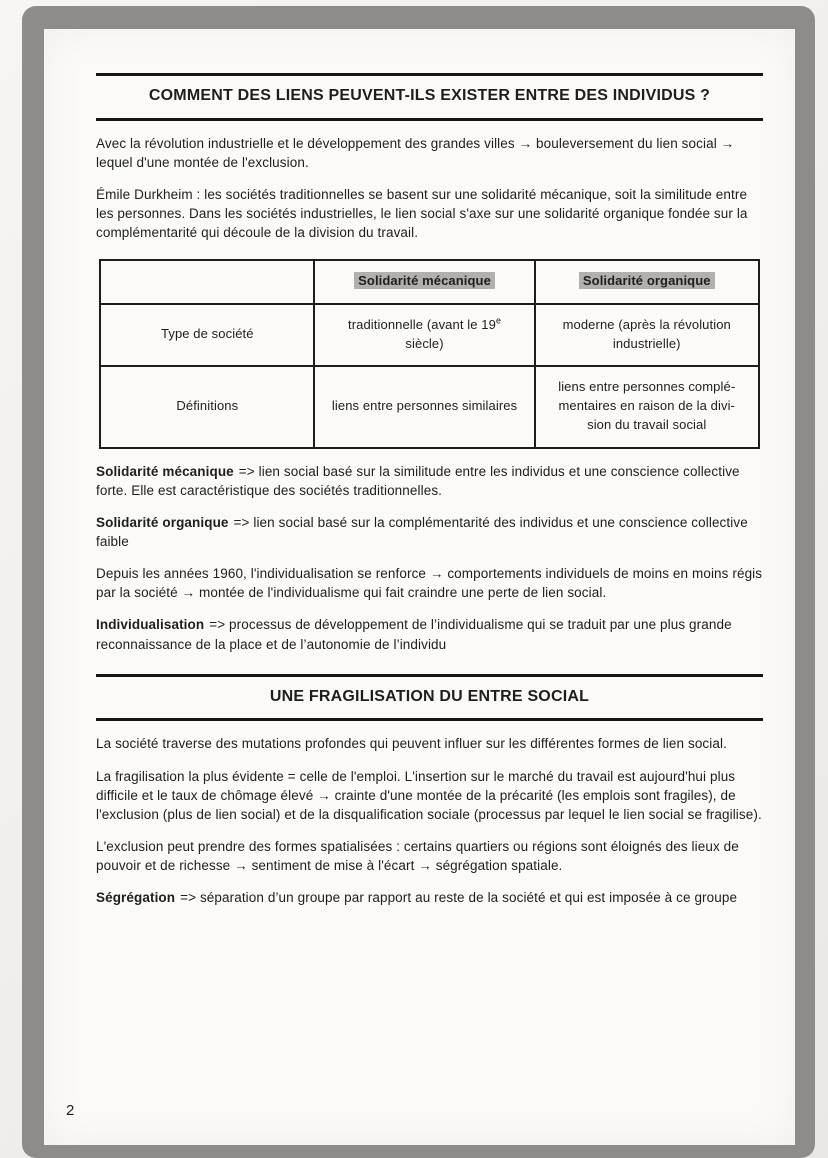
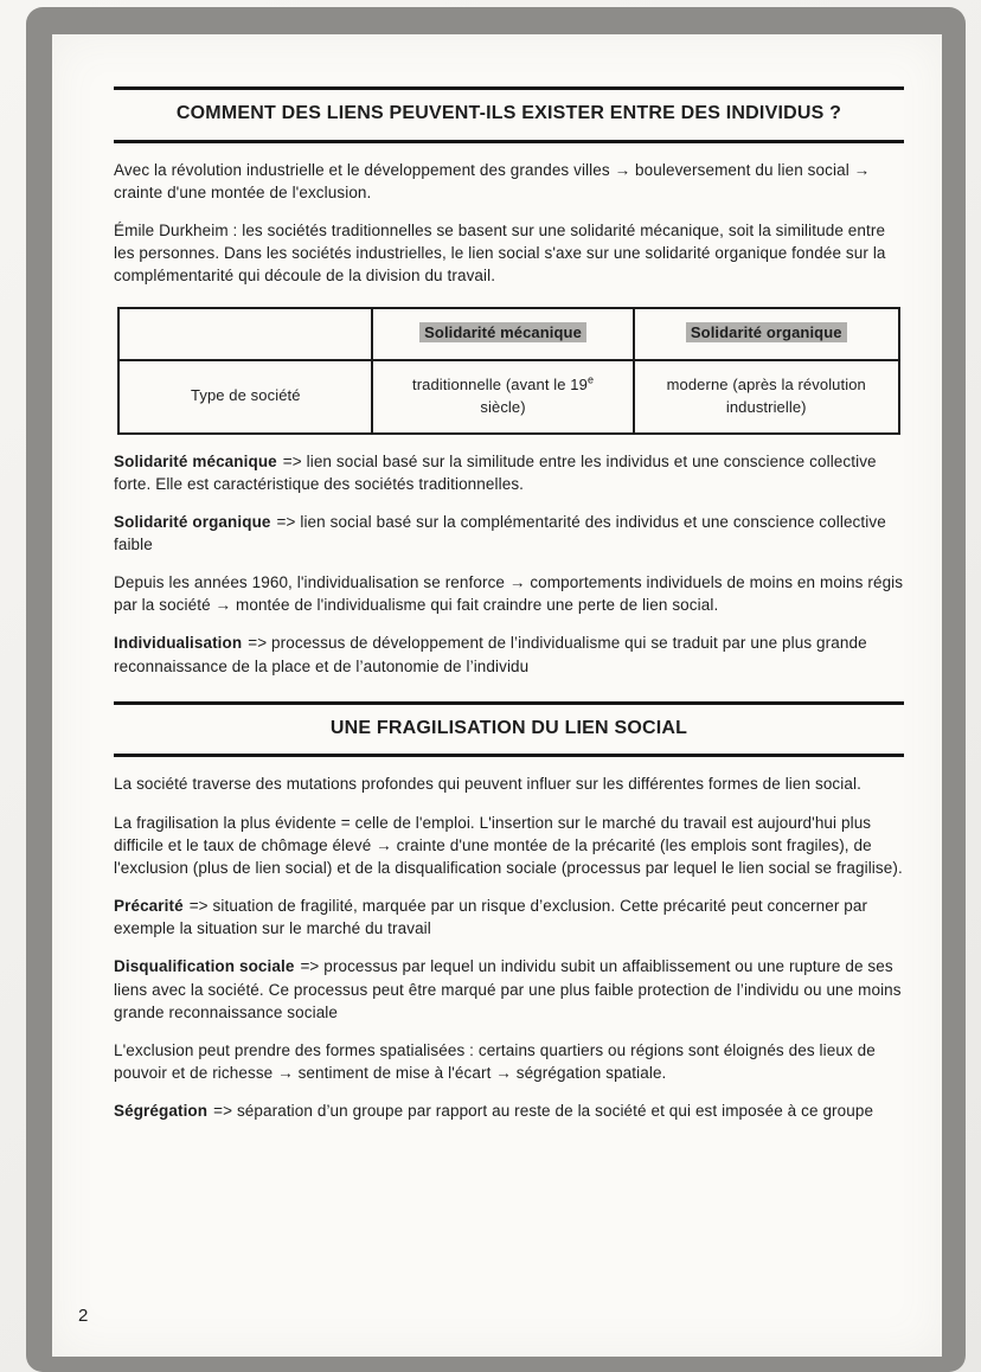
  COMMENT DES LIENS PEUVENT-ILS EXISTER ENTRE DES INDIVIDUS ?
- Avec la révolution industrielle et le développement des grandes villes → bouleversement du lien social → lequel d'une montée de l'exclusion.
+ Avec la révolution industrielle et le développement des grandes villes → bouleversement du lien social → crainte d'une montée de l'exclusion.
  Émile Durkheim : les sociétés traditionnelles se basent sur une solidarité mécanique, soit la similitude entre les personnes. Dans les sociétés industrielles, le lien social s'axe sur une solidarité organique fondée sur la complémentarité qui découle de la division du travail.
  	Solidarité mécanique	Solidarité organique
  Type de société	traditionnelle (avant le 19e siècle)	moderne (après la révolution industrielle)
- Définitions	liens entre personnes similaires	liens entre personnes complé- mentaires en raison de la divi- sion du travail social
  Solidarité mécanique => lien social basé sur la similitude entre les individus et une conscience collective forte. Elle est caractéristique des sociétés traditionnelles.
  Solidarité organique => lien social basé sur la complémentarité des individus et une conscience collective faible
  Depuis les années 1960, l'individualisation se renforce → comportements individuels de moins en moins régis par la société → montée de l'individualisme qui fait craindre une perte de lien social.
  Individualisation => processus de développement de l’individualisme qui se traduit par une plus grande reconnaissance de la place et de l’autonomie de l’individu
- UNE FRAGILISATION DU ENTRE SOCIAL
+ UNE FRAGILISATION DU LIEN SOCIAL
  La société traverse des mutations profondes qui peuvent influer sur les différentes formes de lien social.
  La fragilisation la plus évidente = celle de l'emploi. L'insertion sur le marché du travail est aujourd'hui plus difficile et le taux de chômage élevé → crainte d'une montée de la précarité (les emplois sont fragiles), de l'exclusion (plus de lien social) et de la disqualification sociale (processus par lequel le lien social se fragilise).
+ Précarité => situation de fragilité, marquée par un risque d’exclusion. Cette précarité peut concerner par exemple la situation sur le marché du travail
+ Disqualification sociale => processus par lequel un individu subit un affaiblissement ou une rupture de ses liens avec la société. Ce processus peut être marqué par une plus faible protection de l’individu ou une moins grande reconnaissance sociale
  L'exclusion peut prendre des formes spatialisées : certains quartiers ou régions sont éloignés des lieux de pouvoir et de richesse → sentiment de mise à l'écart → ségrégation spatiale.
  Ségrégation => séparation d’un groupe par rapport au reste de la société et qui est imposée à ce groupe
  2
